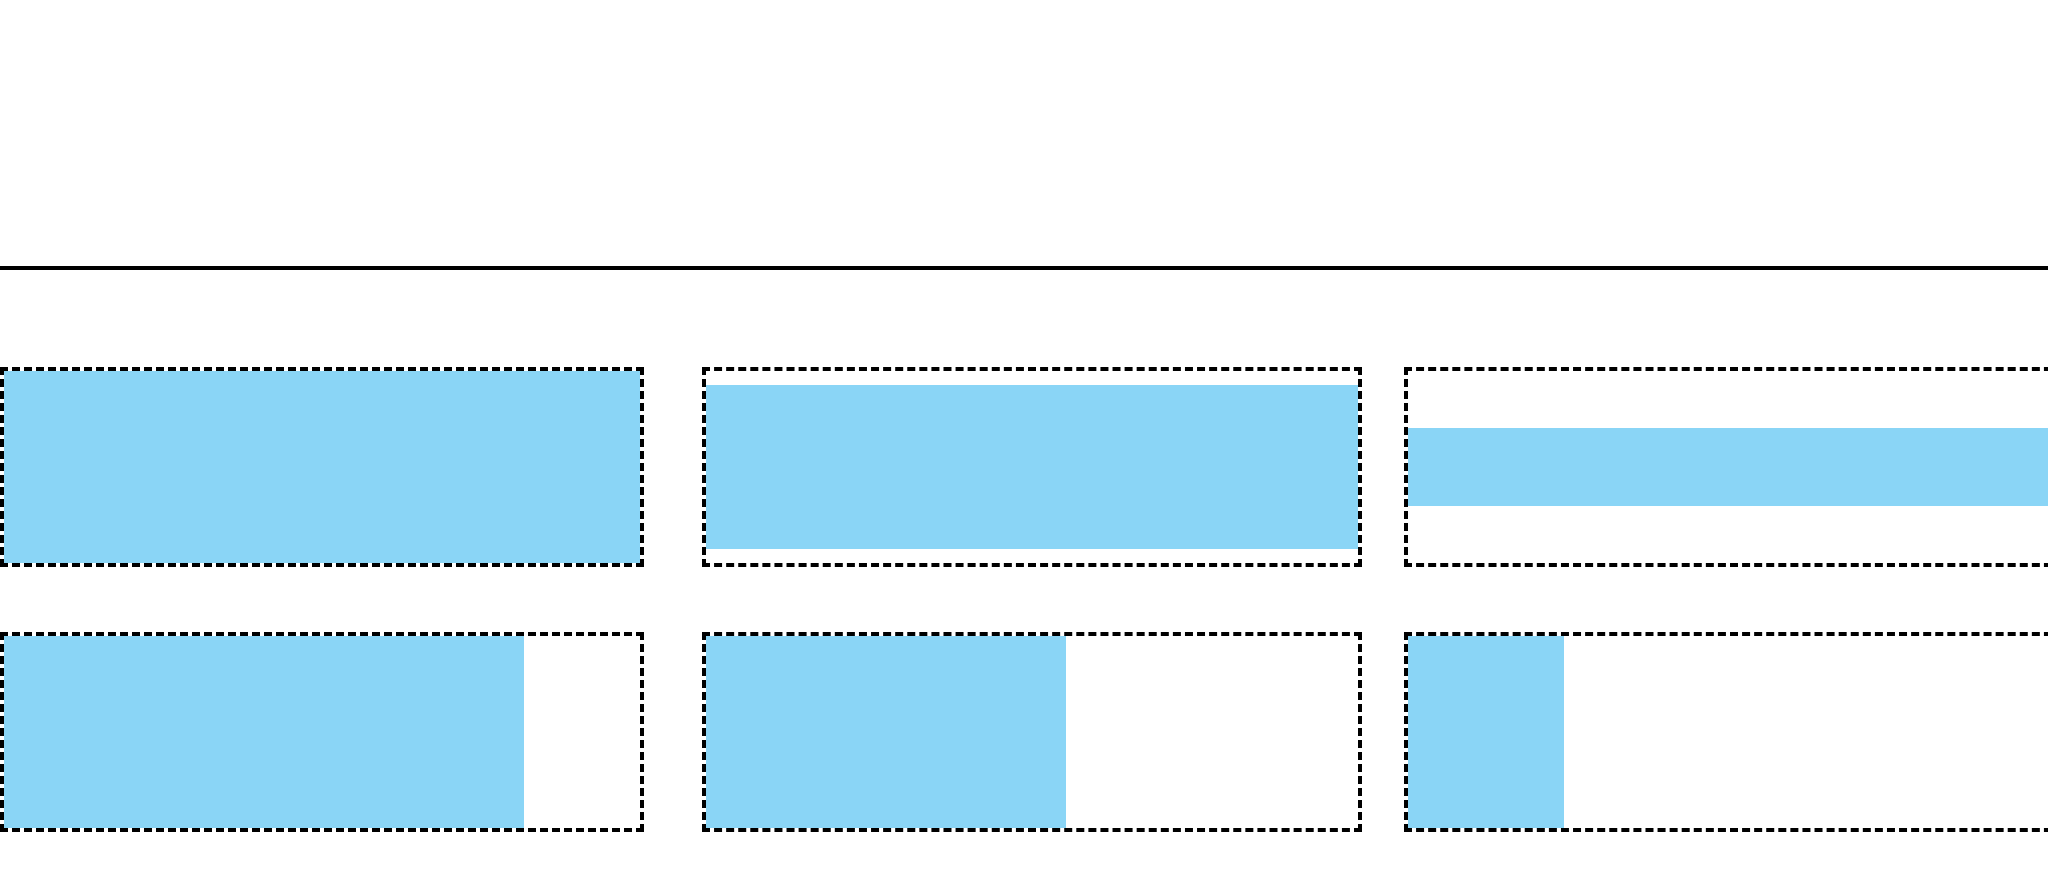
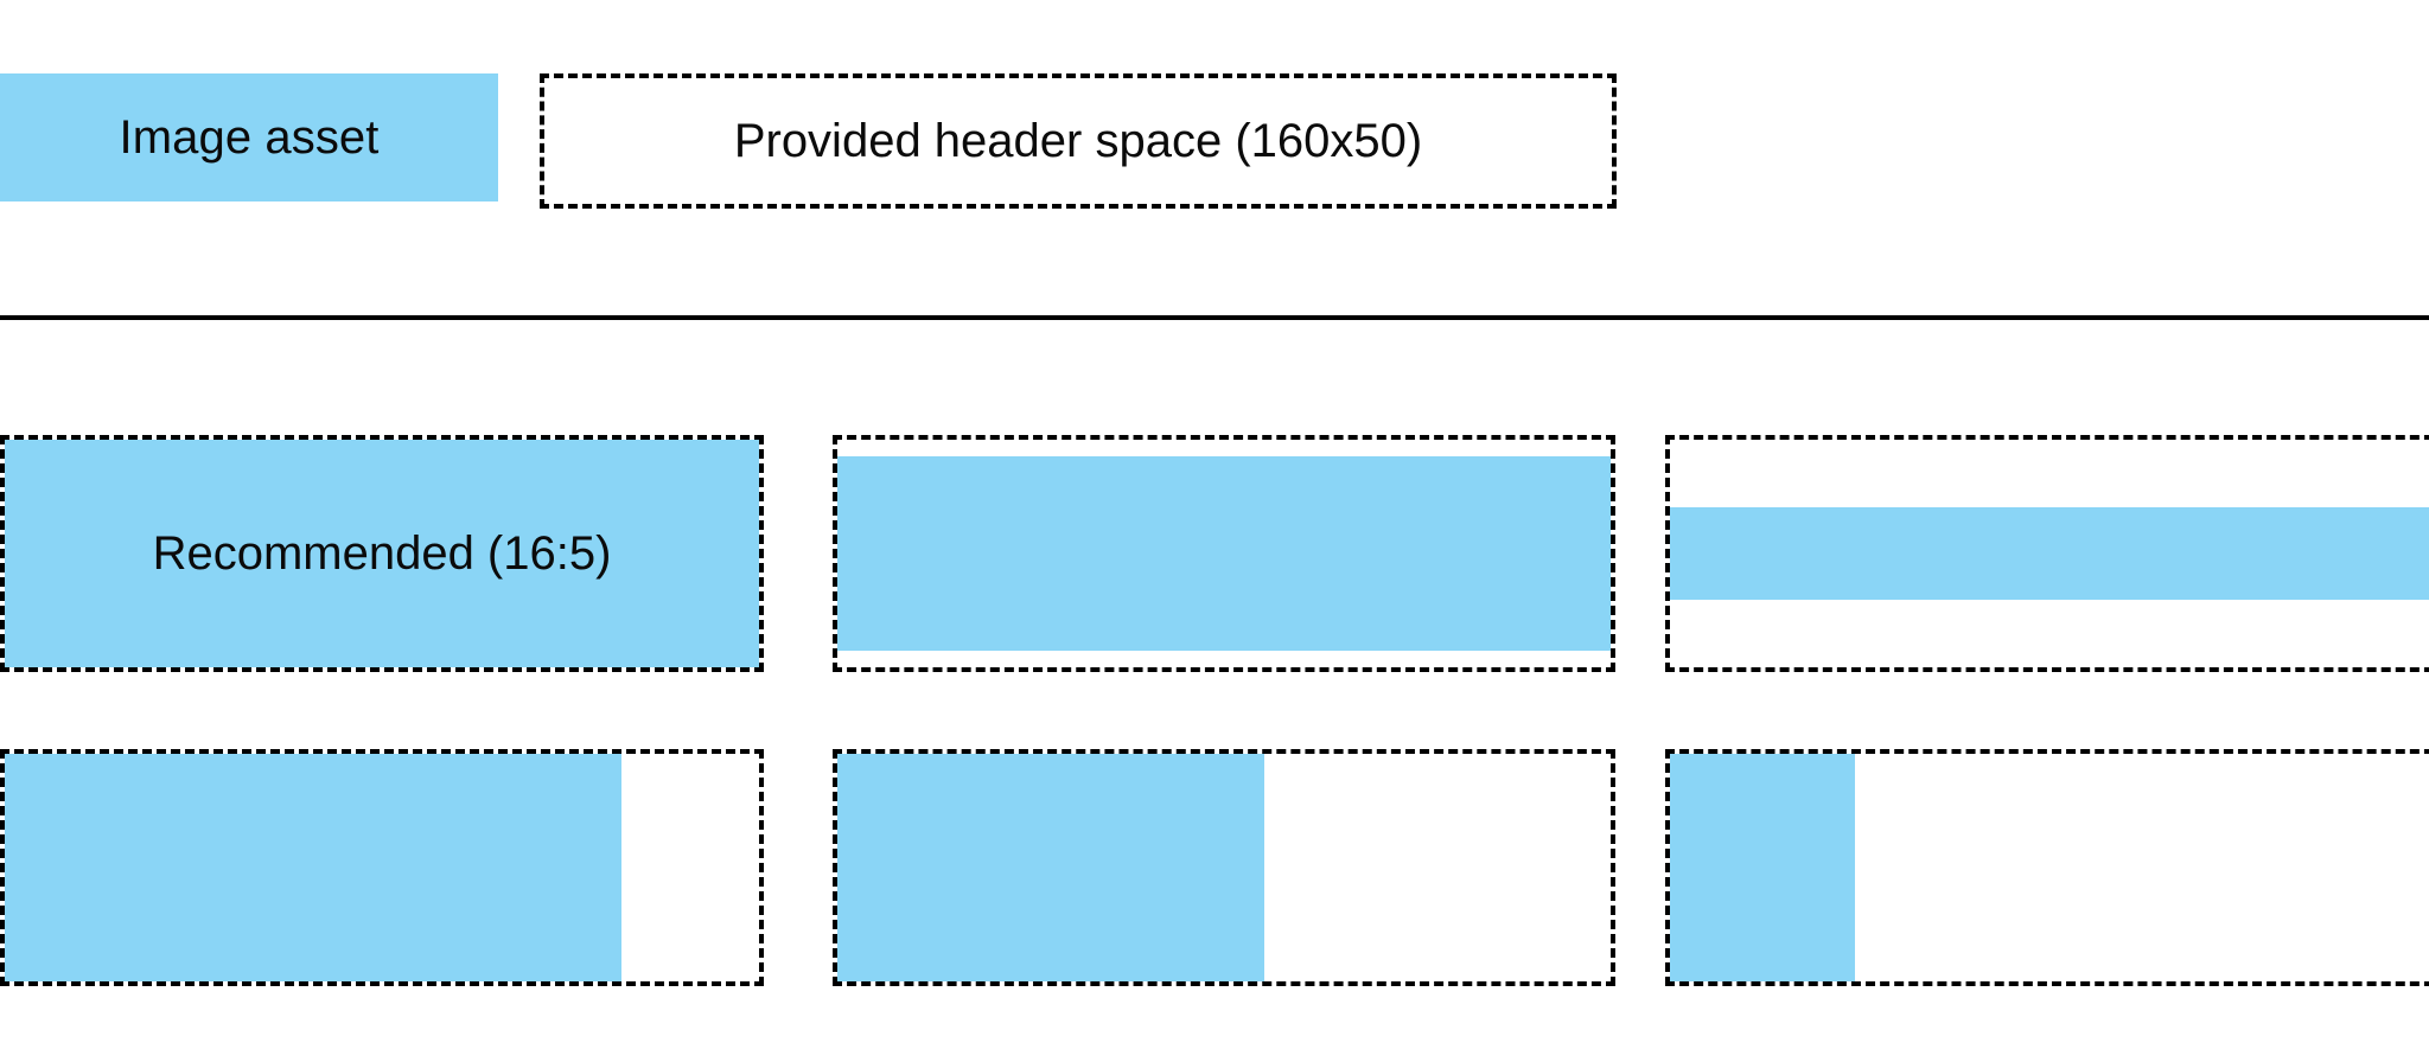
+ Image asset
+ Provided header space (160x50)
+ Recommended (16:5)
